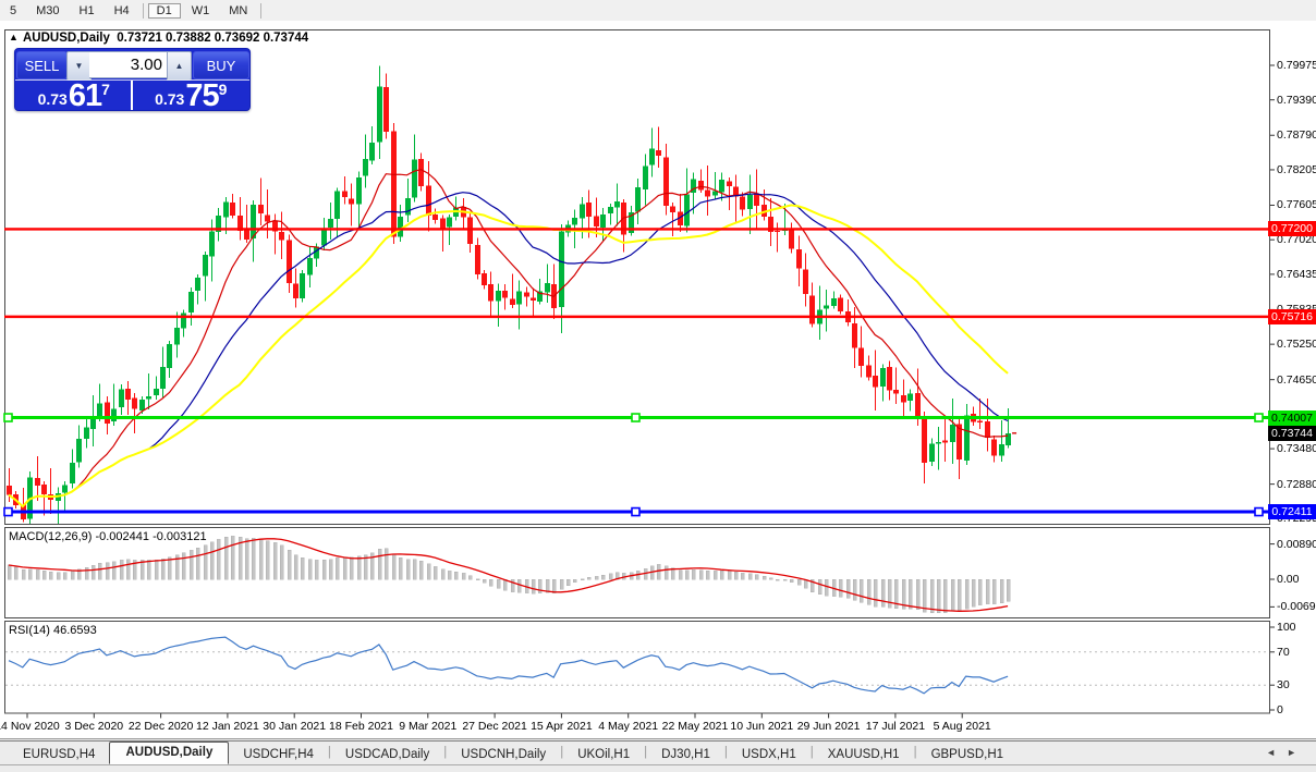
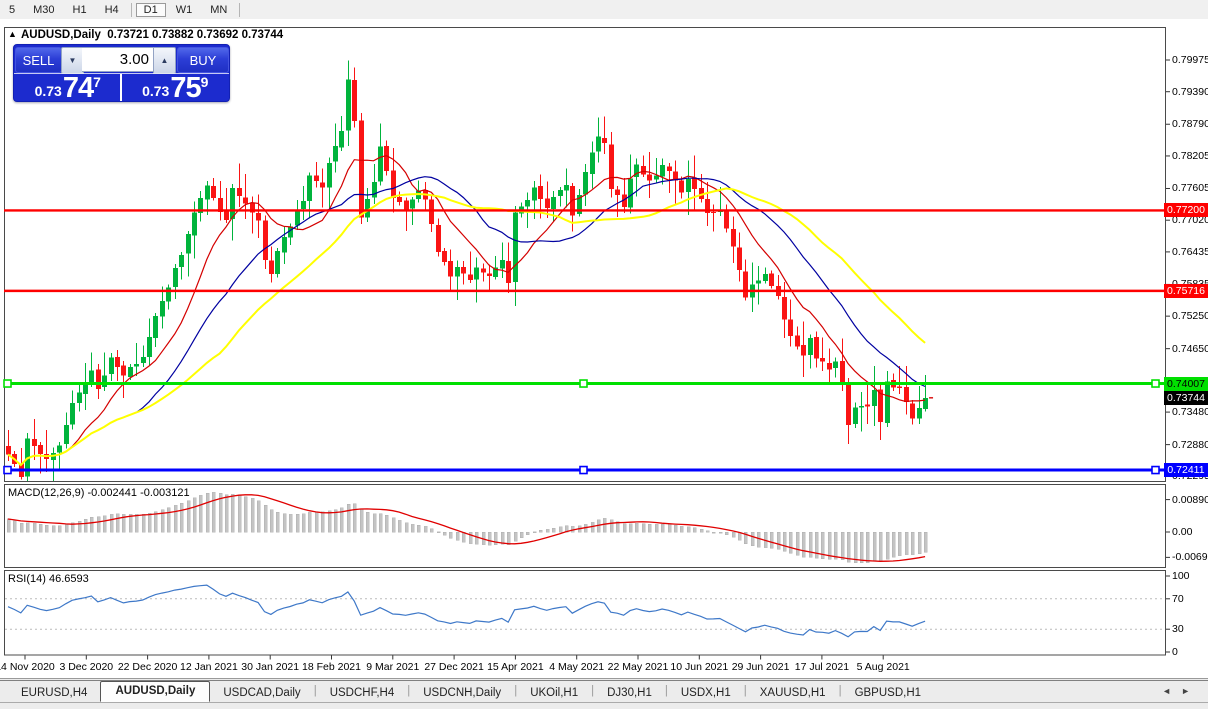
  5
  M30
  H1
  H4
  D1
  W1
  MN
  ▲
  AUDUSD,Daily 0.73721 0.73882 0.73692 0.73744
  SELL
  ▼
  3.00
  ▲
  BUY
  0.73
- 61
+ 74
  7
  0.73
  75
  9
  MACD(12,26,9) -0.002441 -0.003121
  RSI(14) 46.6593
  EURUSD,H4
  AUDUSD,Daily
- USDCHF,H4
+ USDCAD,Daily
  |
- USDCAD,Daily
+ USDCHF,H4
  |
  USDCNH,Daily
  |
  UKOil,H1
  |
  DJ30,H1
  |
  USDX,H1
  |
  XAUUSD,H1
  |
  GBPUSD,H1
  ◄►
  0.79975
  0.79390
  0.78790
  0.78205
  0.77605
  0.77020
  0.76435
  0.75250
  0.74650
  0.73480
  0.72880
  0.00890
  0.00
  -0.0069
  100
  70
  30
  0
  0.77200
  0.75716
  0.74007
  0.72411
  0.73744
  4 Nov 2020
  3 Dec 2020
  22 Dec 2020
  12 Jan 2021
  30 Jan 2021
  18 Feb 2021
  9 Mar 2021
  27 Dec 2021
  15 Apr 2021
  4 May 2021
  22 May 2021
  10 Jun 2021
  29 Jun 2021
  17 Jul 2021
  5 Aug 2021
